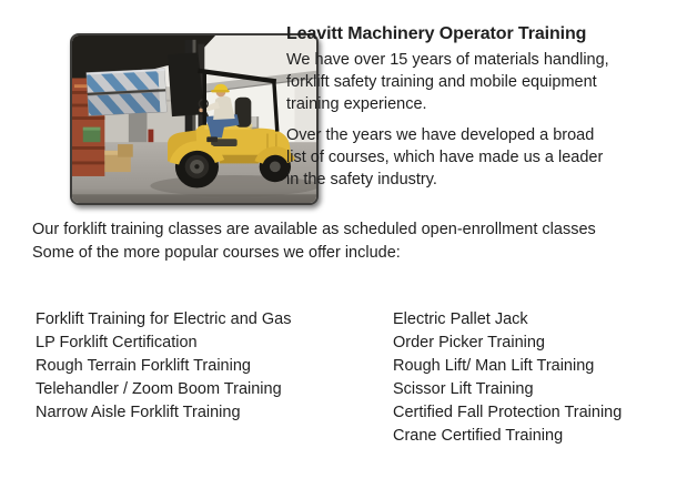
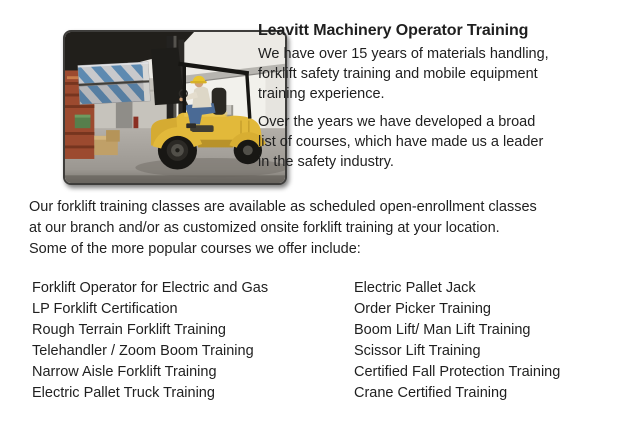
  Leavitt Machinery Operator Training
  We have over 15 years of materials handling,
  forklift safety training and mobile equipment
  training experience.
  Over the years we have developed a broad
  list of courses, which have made us a leader
  in the safety industry.
  Our forklift training classes are available as scheduled open-enrollment classes
+ at our branch and/or as customized onsite forklift training at your location.
  Some of the more popular courses we offer include:
- Forklift Training for Electric and Gas
+ Forklift Operator for Electric and Gas
  LP Forklift Certification
  Rough Terrain Forklift Training
  Telehandler / Zoom Boom Training
  Narrow Aisle Forklift Training
+ Electric Pallet Truck Training
  Electric Pallet Jack
  Order Picker Training
- Rough Lift/ Man Lift Training
+ Boom Lift/ Man Lift Training
  Scissor Lift Training
  Certified Fall Protection Training
  Crane Certified Training
